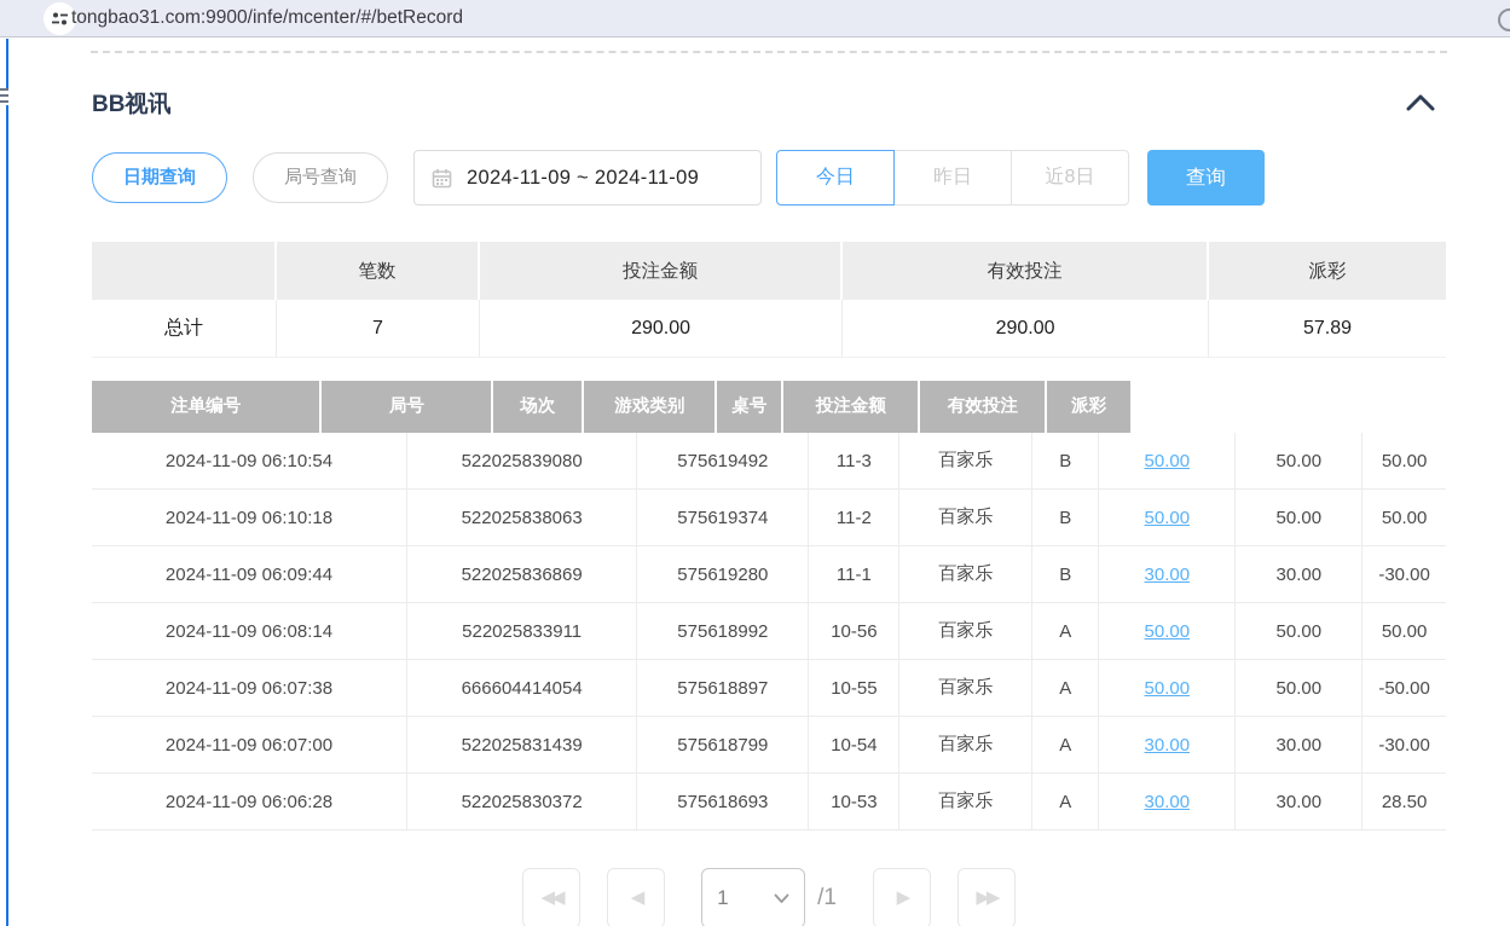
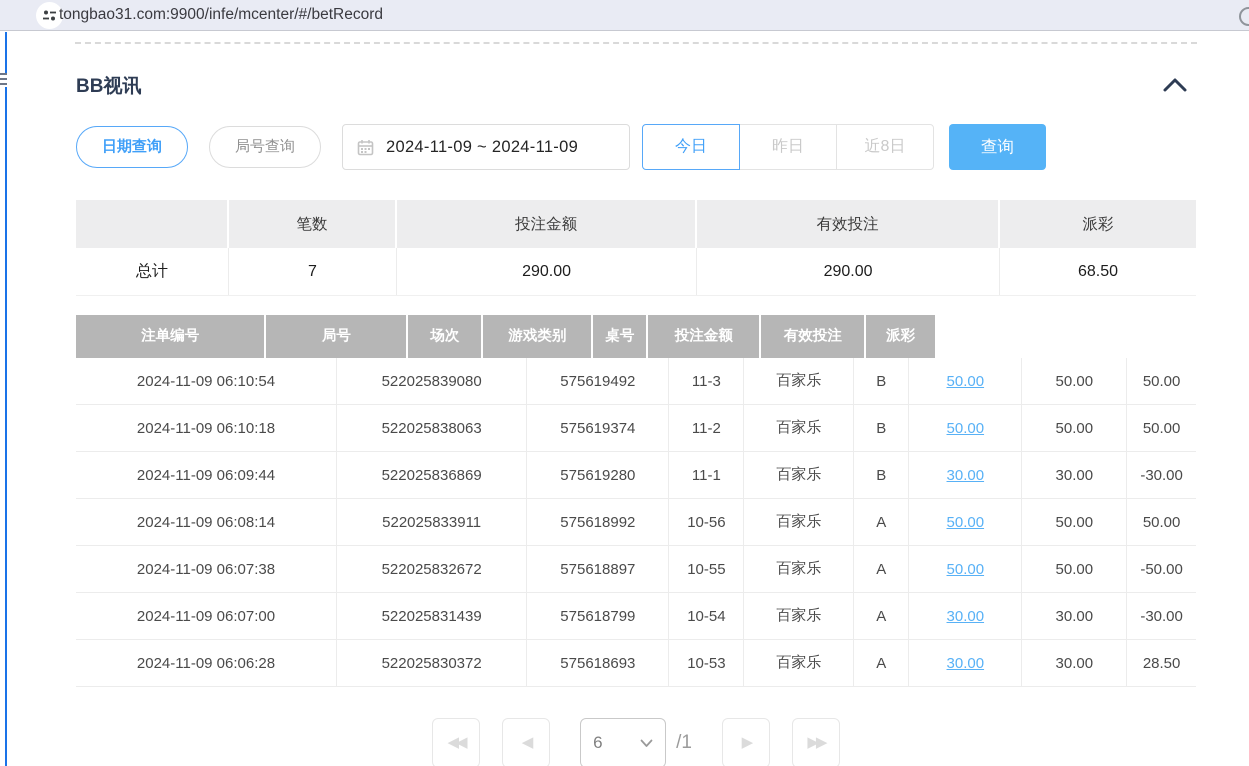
  tongbao31.com:9900/infe/mcenter/#/betRecord
  BB视讯
  日期查询
  局号查询
  2024-11-09 ~ 2024-11-09
  今日
  昨日
  近8日
  查询
  笔数
  投注金额
  有效投注
  派彩
  总计
  7
  290.00
  290.00
- 57.89
+ 68.50
  注单编号
  局号
  场次
  游戏类别
  桌号
  投注金额
  有效投注
  派彩
  2024-11-09 06:10:54
  522025839080
  575619492
  11-3
  百家乐
  B
  50.00
  50.00
  50.00
  2024-11-09 06:10:18
  522025838063
  575619374
  11-2
  百家乐
  B
  50.00
  50.00
  50.00
  2024-11-09 06:09:44
  522025836869
  575619280
  11-1
  百家乐
  B
  30.00
  30.00
  -30.00
  2024-11-09 06:08:14
  522025833911
  575618992
  10-56
  百家乐
  A
  50.00
  50.00
  50.00
  2024-11-09 06:07:38
- 666604414054
+ 522025832672
  575618897
  10-55
  百家乐
  A
  50.00
  50.00
  -50.00
  2024-11-09 06:07:00
  522025831439
  575618799
  10-54
  百家乐
  A
  30.00
  30.00
  -30.00
  2024-11-09 06:06:28
  522025830372
  575618693
  10-53
  百家乐
  A
  30.00
  30.00
  28.50
  ◀◀
  ◀
- 1
+ 6
  /1
  ▶
  ▶▶
